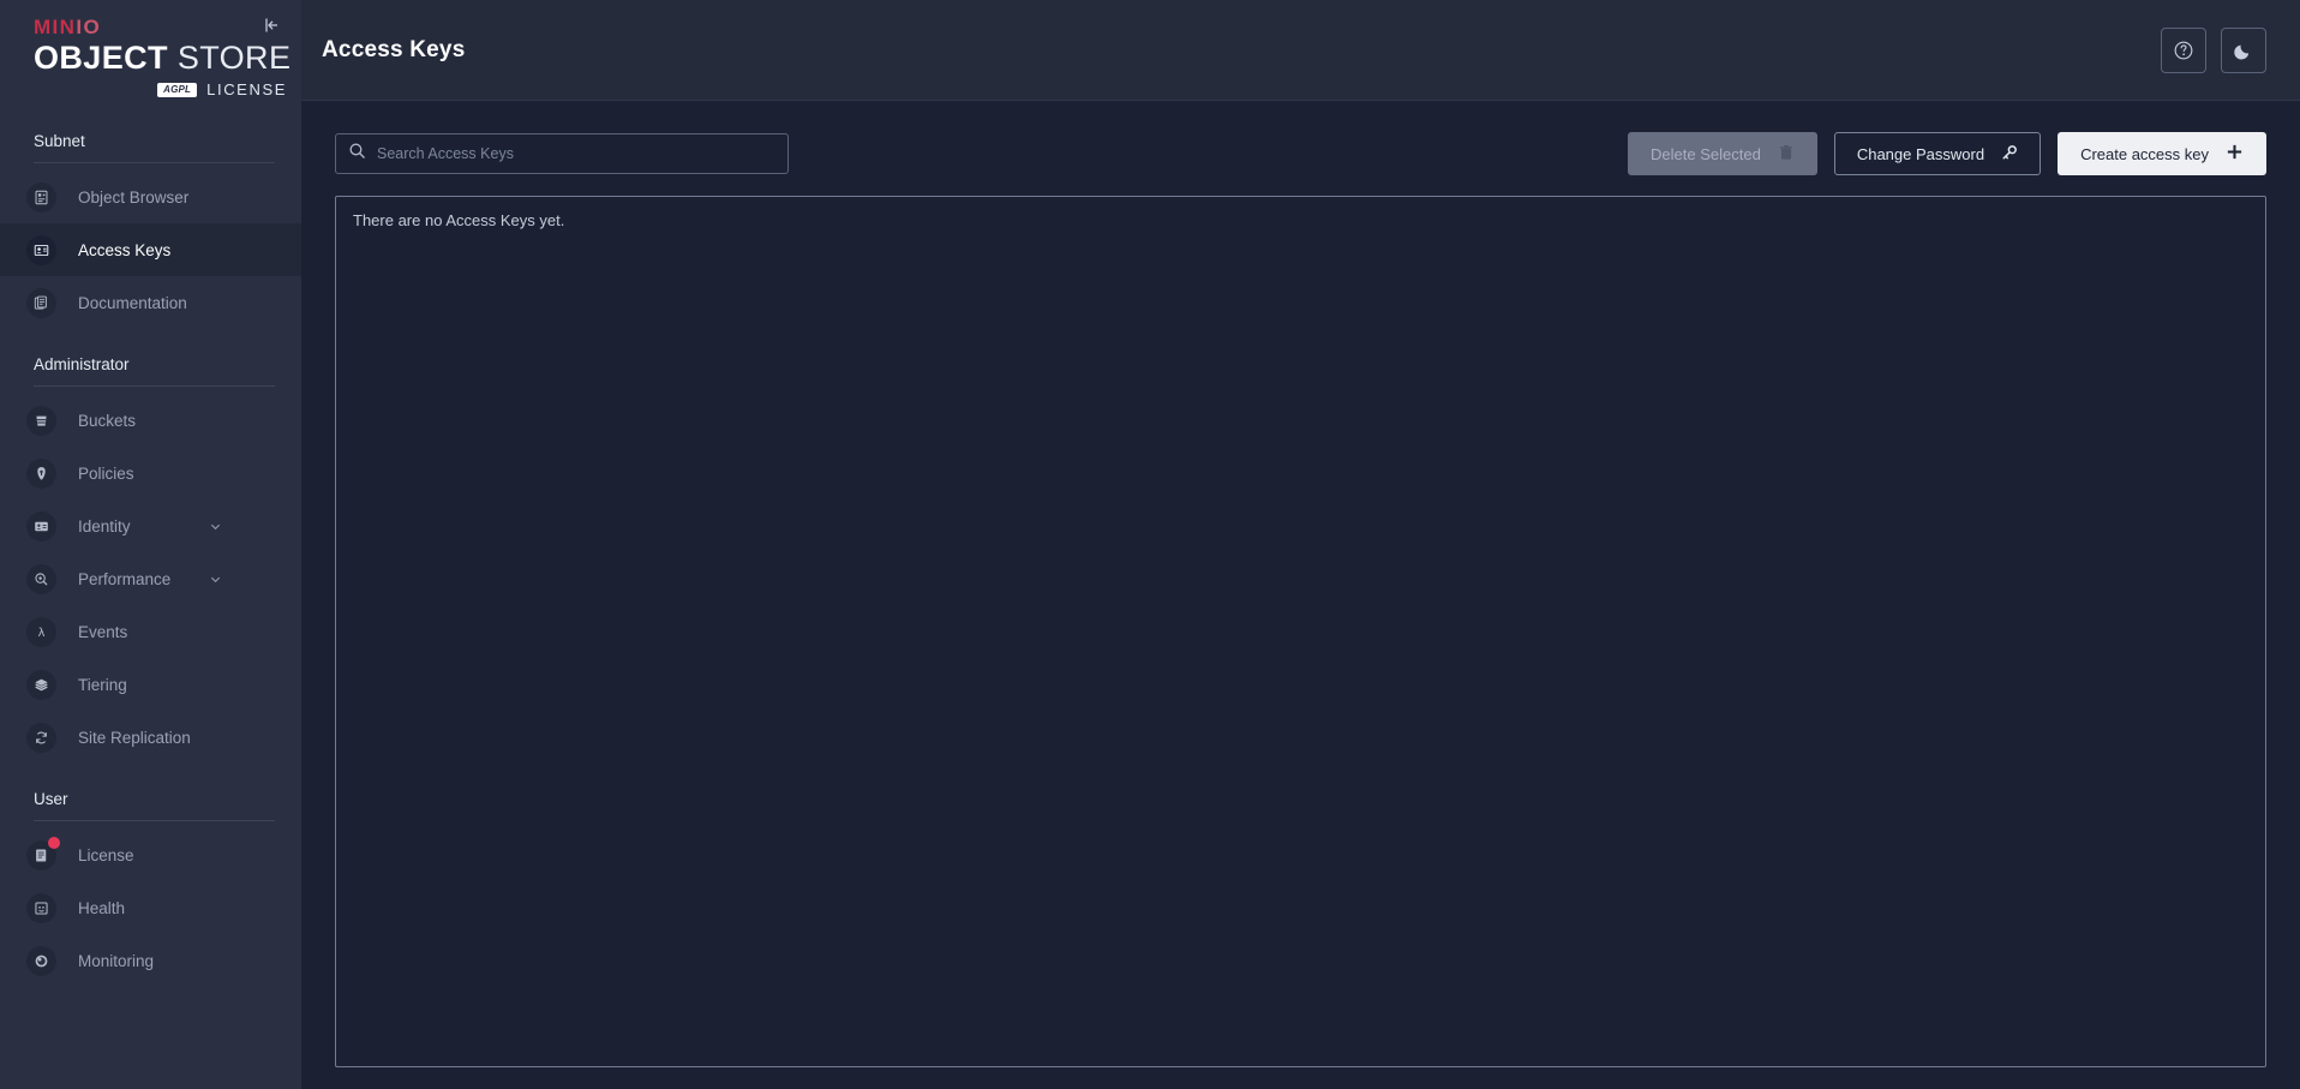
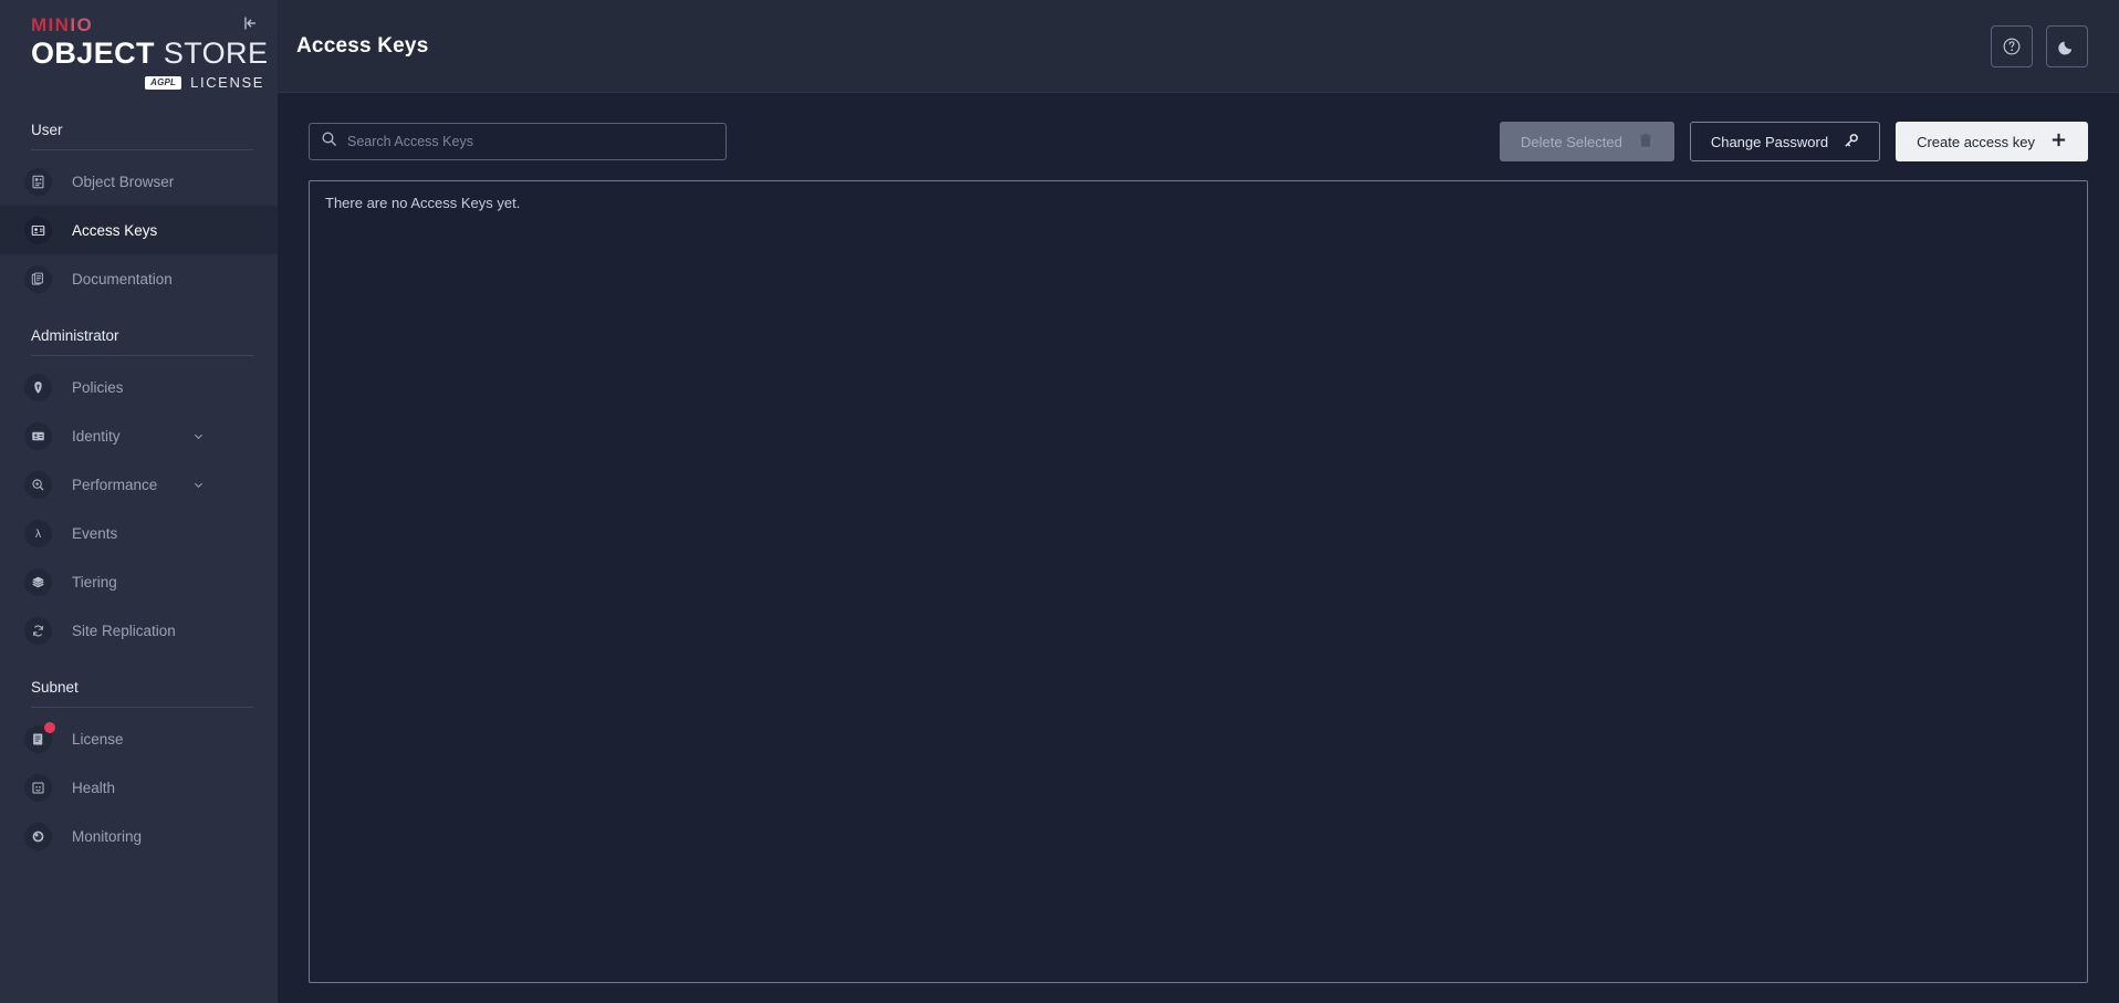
  MINIO
  OBJECT STORE
  AGPL
  LICENSE
- Subnet
+ User
  Object Browser
  Access Keys
  Documentation
  Administrator
- Buckets
  Policies
  Identity
  Performance
  λ
  Events
  Tiering
  Site Replication
- User
+ Subnet
  License
  Health
  Monitoring
  Access Keys
  Search Access Keys
  Delete Selected
  Change Password
  Create access key
  There are no Access Keys yet.
